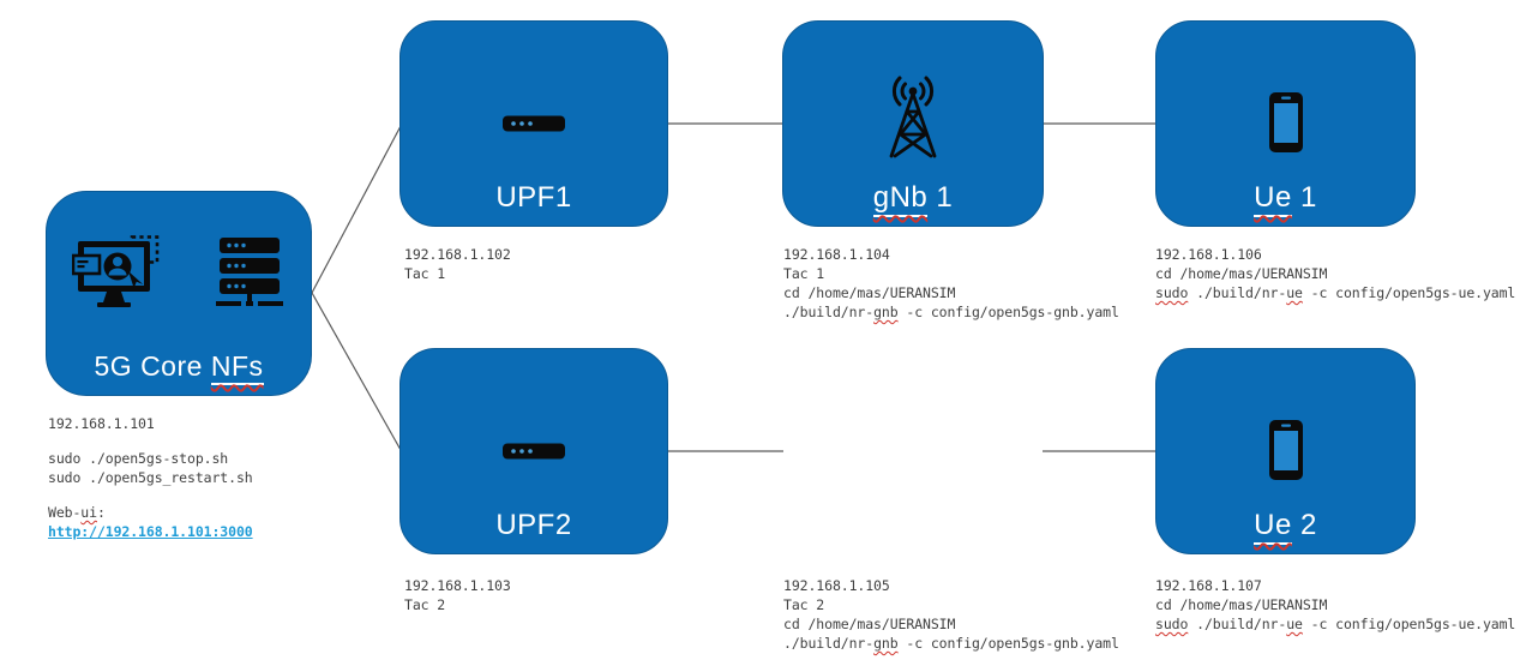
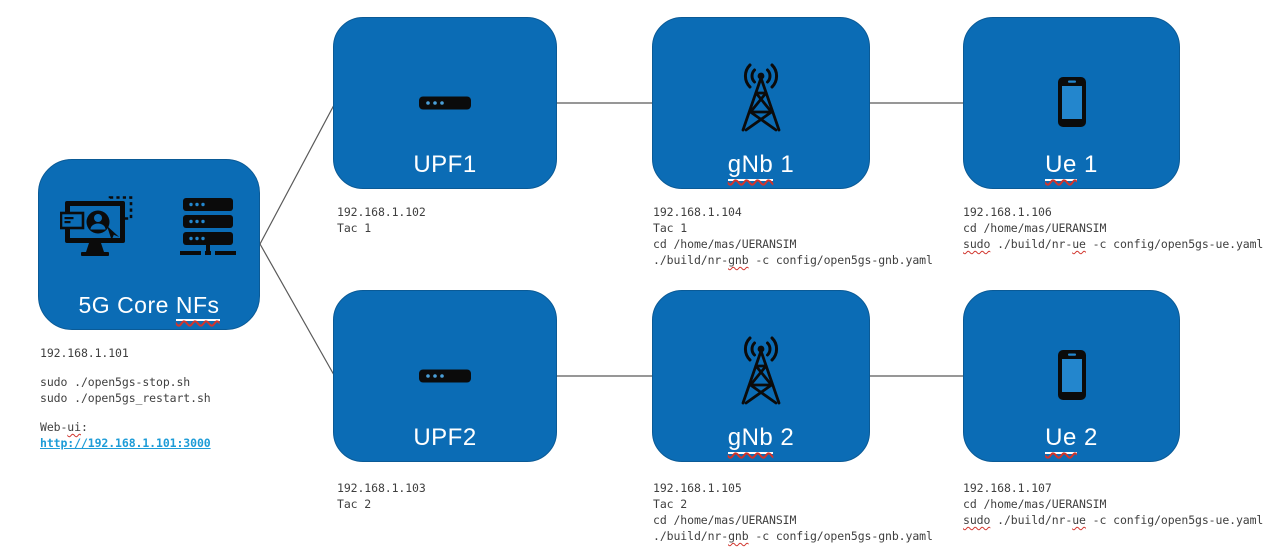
  5G Core NFs
  UPF1
  gNb 1
  Ue 1
  UPF2
+ gNb 2
  Ue 2
  192.168.1.101
  sudo ./open5gs-stop.sh
  sudo ./open5gs_restart.sh
  Web-ui:
  http://192.168.1.101:3000
  192.168.1.102
  Tac 1
  192.168.1.104
  Tac 1
  cd /home/mas/UERANSIM
  ./build/nr-gnb -c config/open5gs-gnb.yaml
  192.168.1.106
  cd /home/mas/UERANSIM
  sudo ./build/nr-ue -c config/open5gs-ue.yaml
  192.168.1.103
  Tac 2
  192.168.1.105
  Tac 2
  cd /home/mas/UERANSIM
  ./build/nr-gnb -c config/open5gs-gnb.yaml
  192.168.1.107
  cd /home/mas/UERANSIM
  sudo ./build/nr-ue -c config/open5gs-ue.yaml
